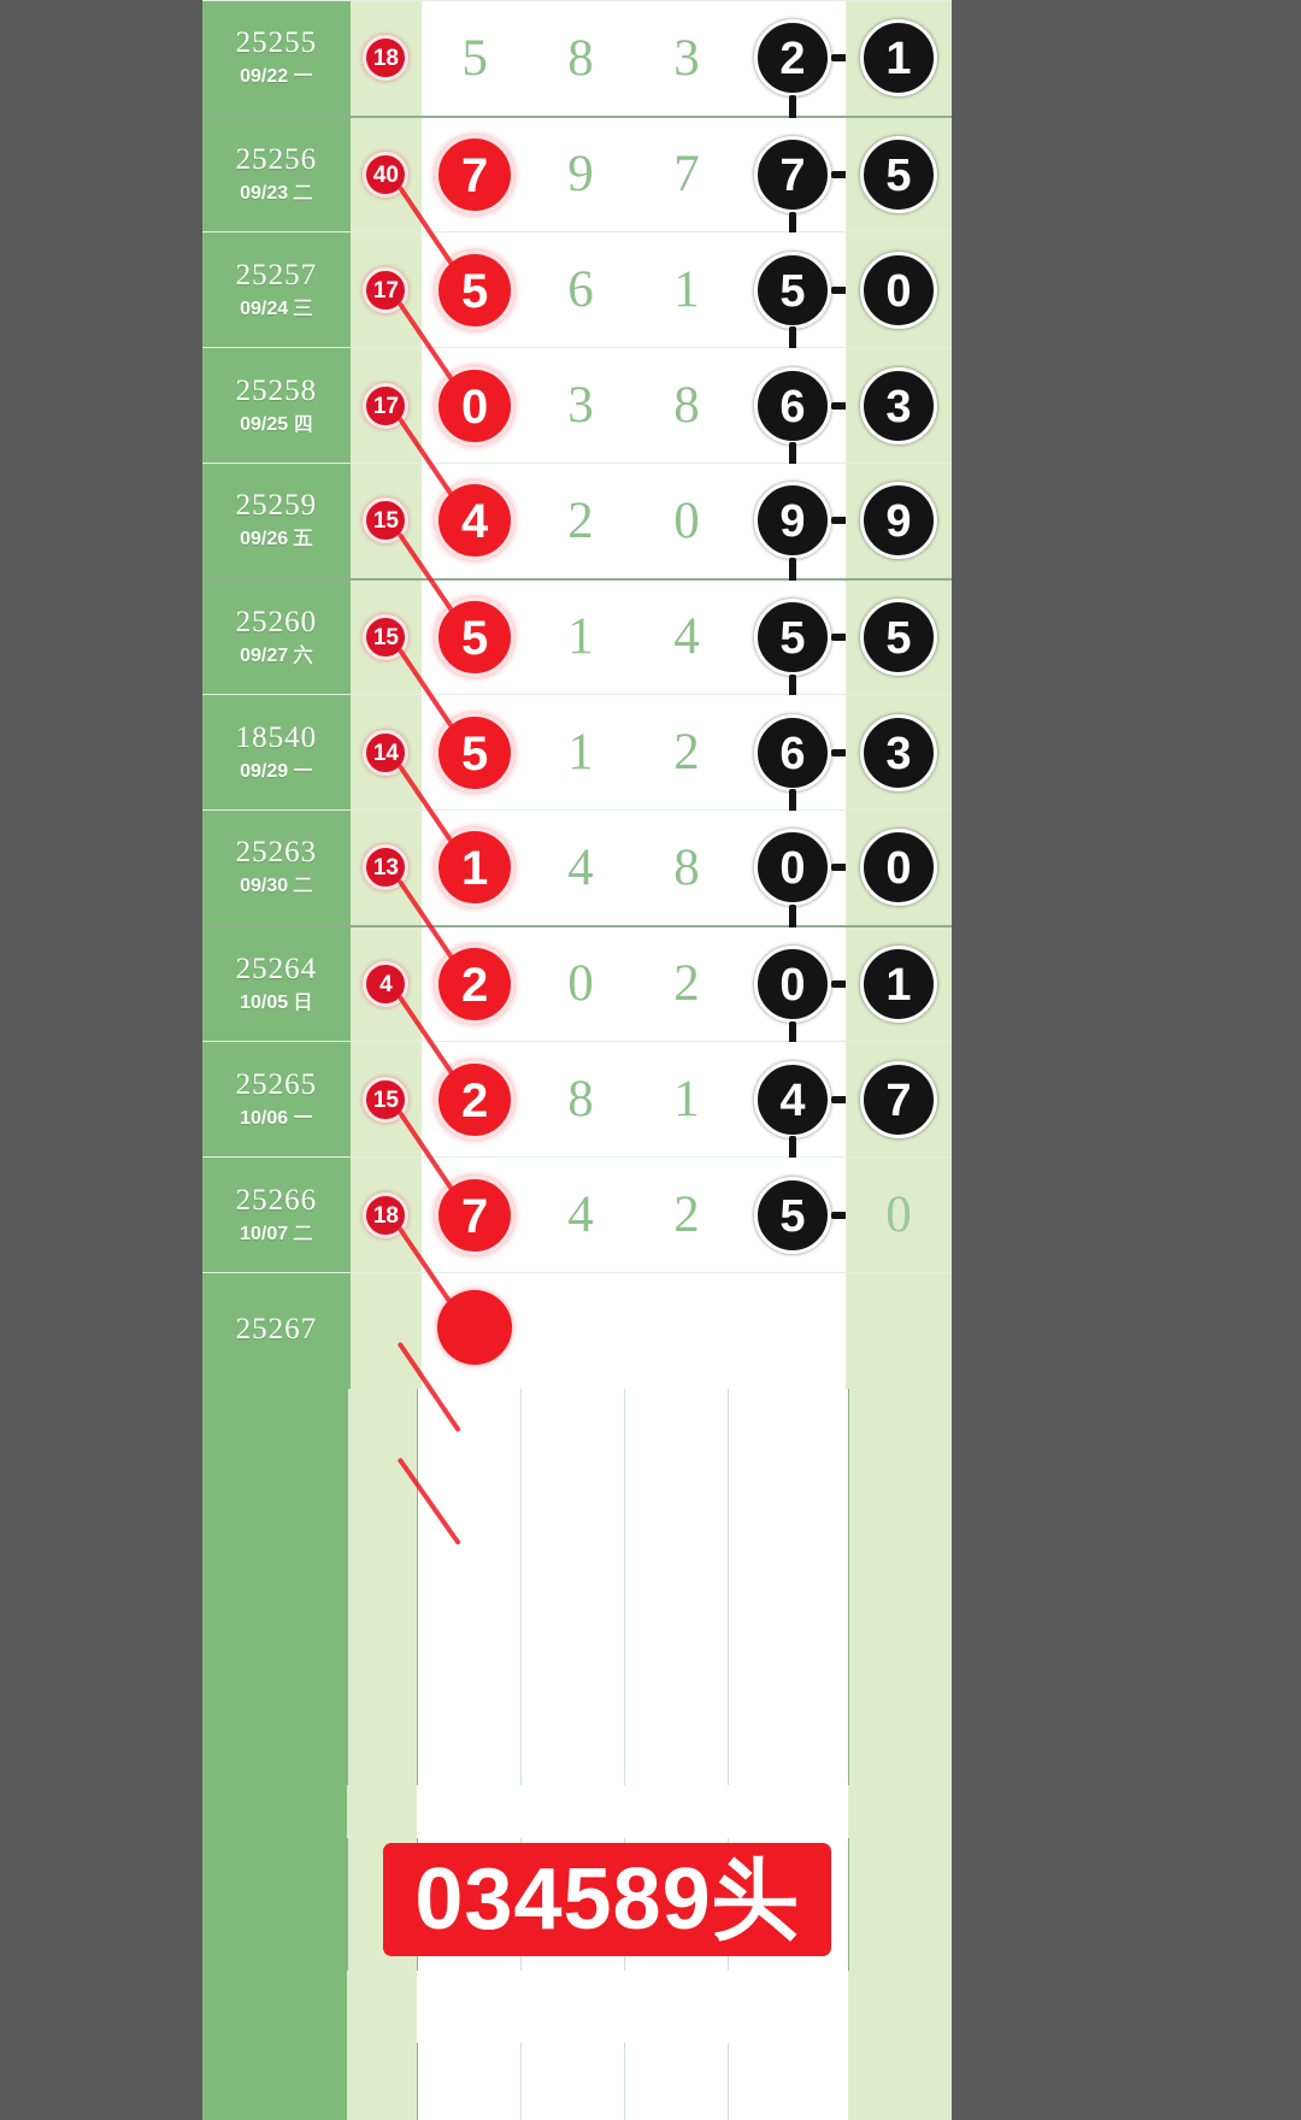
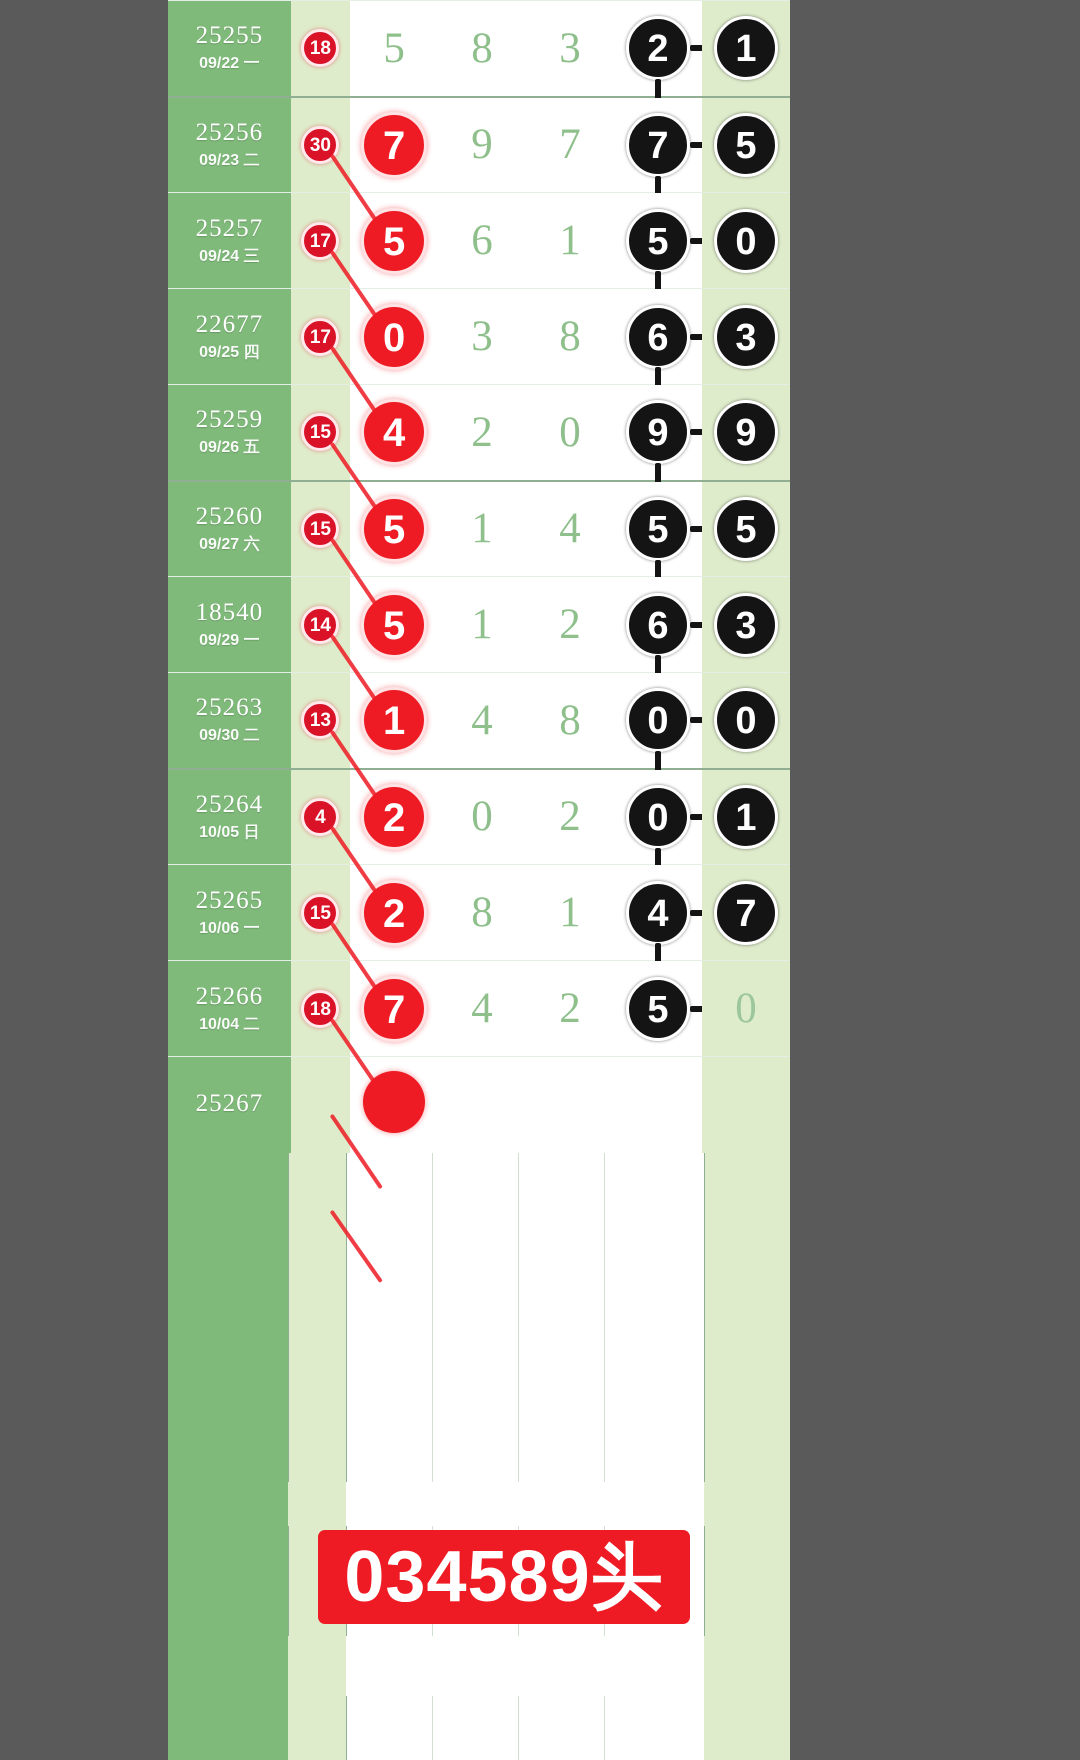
  2525509/22 一	18	5	8	3	2	1
- 2525609/23 二	40	7	9	7	7	5
+ 2525609/23 二	30	7	9	7	7	5
  2525709/24 三	17	5	6	1	5	0
- 2525809/25 四	17	0	3	8	6	3
+ 2267709/25 四	17	0	3	8	6	3
  2525909/26 五	15	4	2	0	9	9
  2526009/27 六	15	5	1	4	5	5
  1854009/29 一	14	5	1	2	6	3
  2526309/30 二	13	1	4	8	0	0
  2526410/05 日	4	2	0	2	0	1
  2526510/06 一	15	2	8	1	4	7
- 2526610/07 二	18	7	4	2	5	0
+ 2526610/04 二	18	7	4	2	5	0
  25267
  034589头
